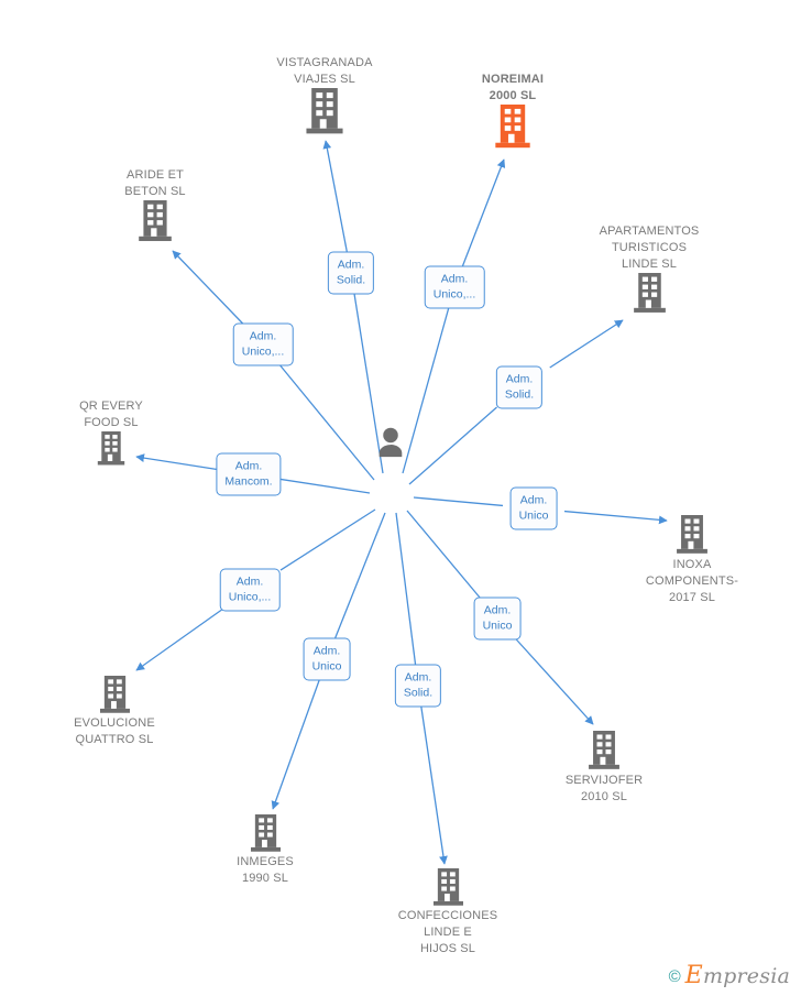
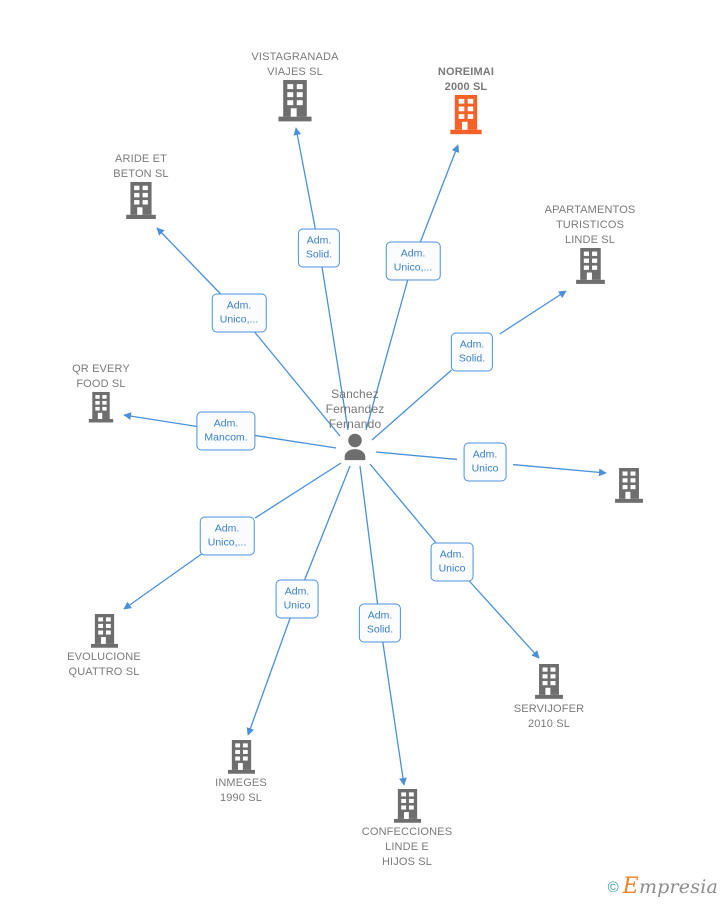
+ Sanchez
+ Fernandez
+ Fernando
  VISTAGRANADA
  VIAJES SL
  NOREIMAI
  2000 SL
  ARIDE ET
  BETON SL
  APARTAMENTOS
  TURISTICOS
  LINDE SL
  QR EVERY
  FOOD SL
- INOXA
- COMPONENTS-
- 2017 SL
  EVOLUCIONE
  QUATTRO SL
  SERVIJOFER
  2010 SL
  INMEGES
  1990 SL
  CONFECCIONES
  LINDE E
  HIJOS SL
  Adm.
  Solid.
  Adm.
  Unico,...
  Adm.
  Unico,...
  Adm.
  Solid.
  Adm.
  Mancom.
  Adm.
  Unico
  Adm.
  Unico,...
  Adm.
  Unico
  Adm.
  Unico
  Adm.
  Solid.
  ©
  Empresia
